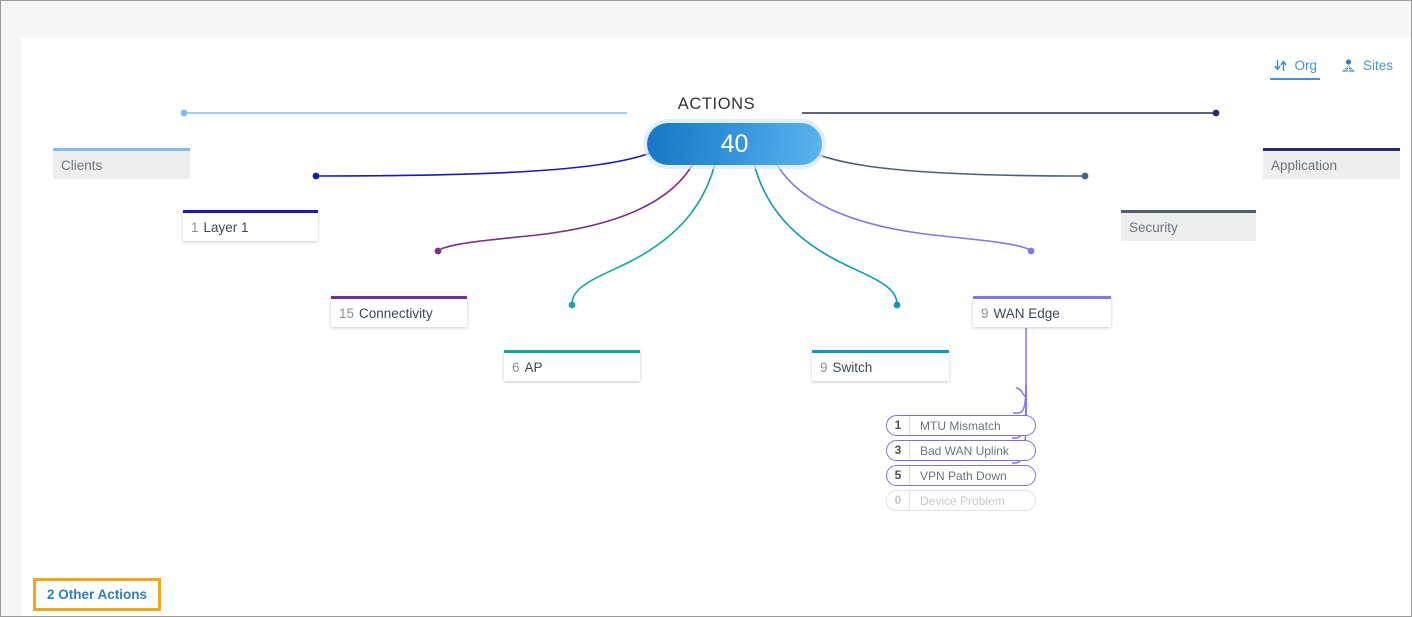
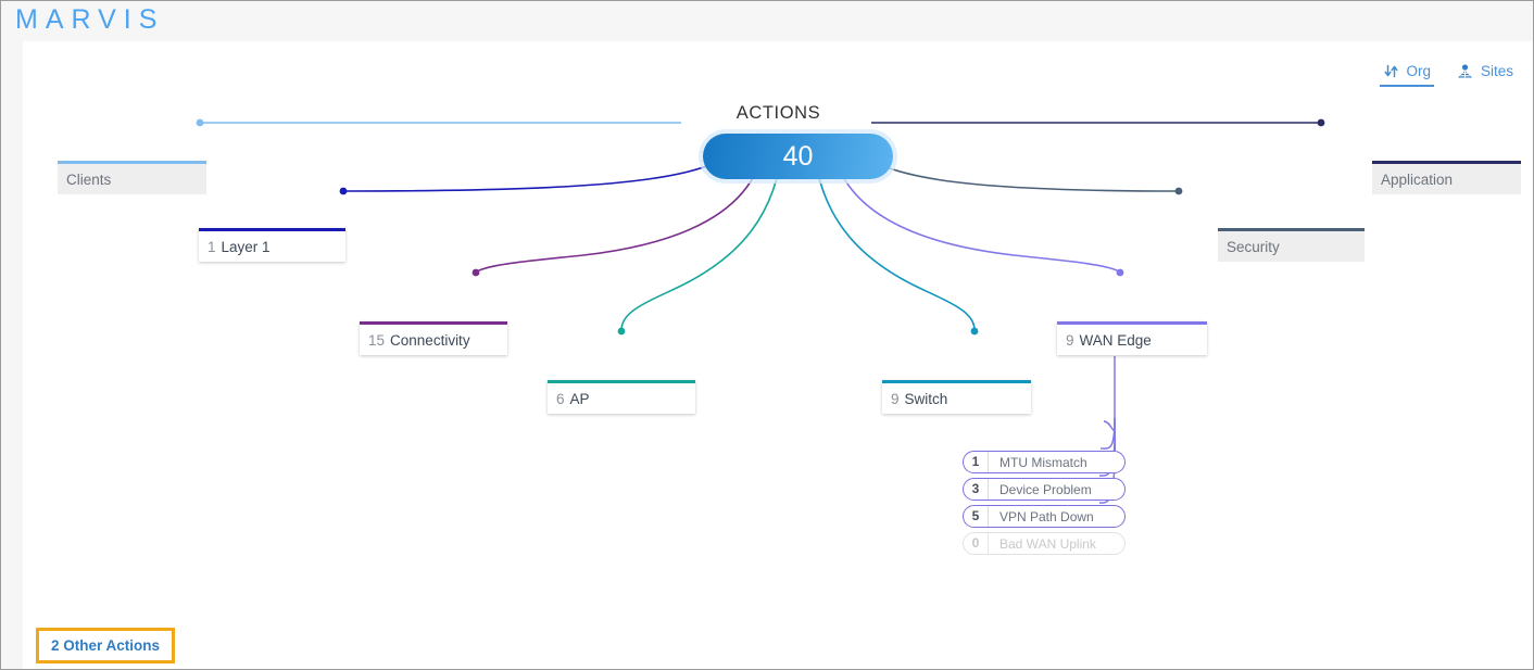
+ MARVIS
  Org
  Sites
  ACTIONS
  40
  Clients
  Application
  1
  Layer 1
  Security
  15
  Connectivity
  9
  WAN Edge
  6
  AP
  9
  Switch
  1
  MTU Mismatch
  3
- Bad WAN Uplink
+ Device Problem
  5
  VPN Path Down
  0
- Device Problem
+ Bad WAN Uplink
  2 Other Actions
